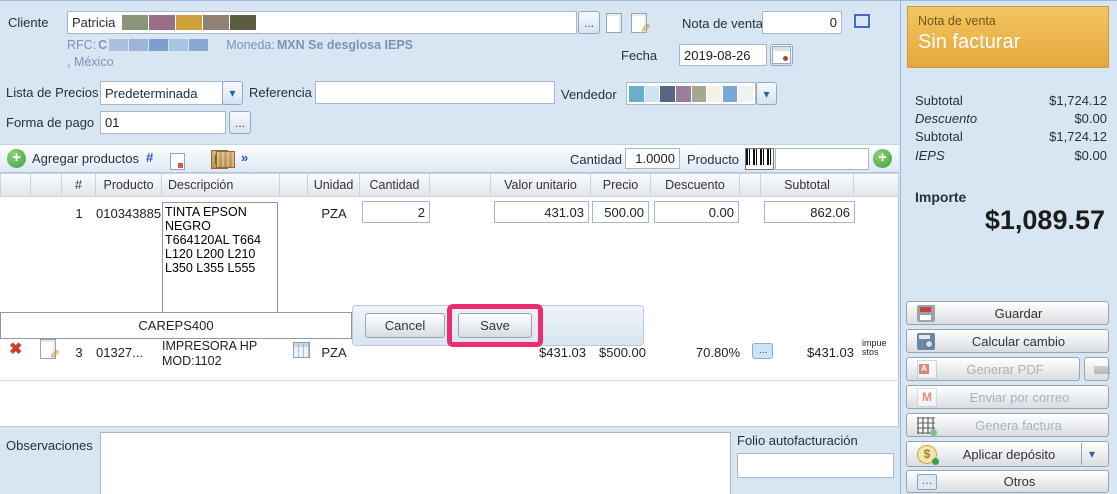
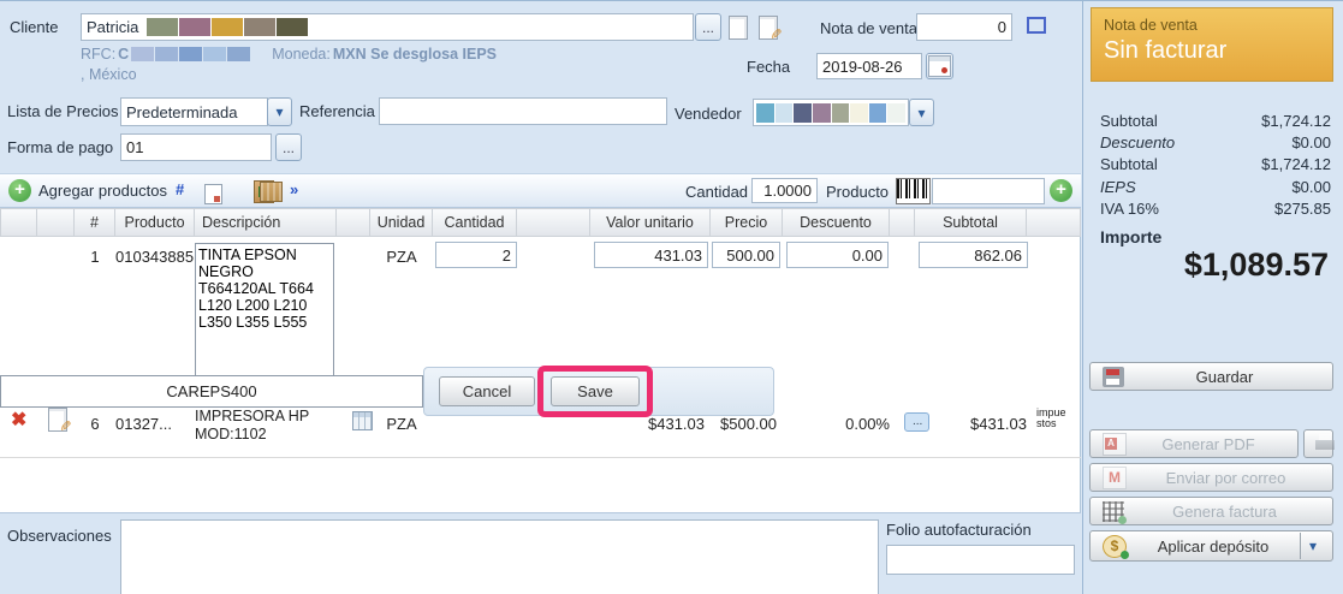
  Cliente
  Patricia
  ...
  Nota de venta
  0
  RFC:
  C
  Moneda:
  MXN Se desglosa IEPS
  , México
  Fecha
  2019-08-26
  Lista de Precios
  Predeterminada
  Referencia
  Vendedor
  Forma de pago
  01
  ...
  Agregar productos
  #
  »
  Cantidad
  1.0000
  Producto
  #
  Producto
  Descripción
  Unidad
  Cantidad
  Valor unitario
  Precio
  Descuento
  Subtotal
  1
  010343885
  PZA
  2
  431.03
  500.00
  0.00
  862.06
  CAREPS400
  Cancel
  Save
- 3
+ 6
  01327...
  IMPRESORA HP MOD:1102
  PZA
  $431.03
  $500.00
- 70.80%
+ 0.00%
  ...
  $431.03
  impuestos
  Observaciones
  Folio autofacturación
  Nota de venta
  Sin facturar
  Subtotal
  $1,724.12
  Descuento
  $0.00
  Subtotal
  $1,724.12
  IEPS
  $0.00
+ IVA 16%
+ $275.85
  Importe
  $1,089.57
  Guardar
- Calcular cambio
  Generar PDF
  Enviar por correo
  Genera factura
  Aplicar depósito
- Otros
